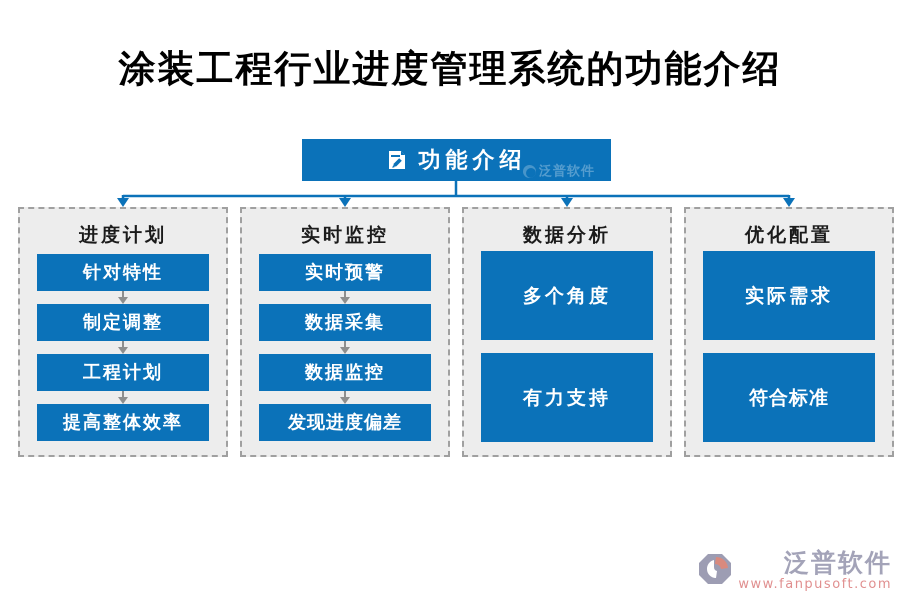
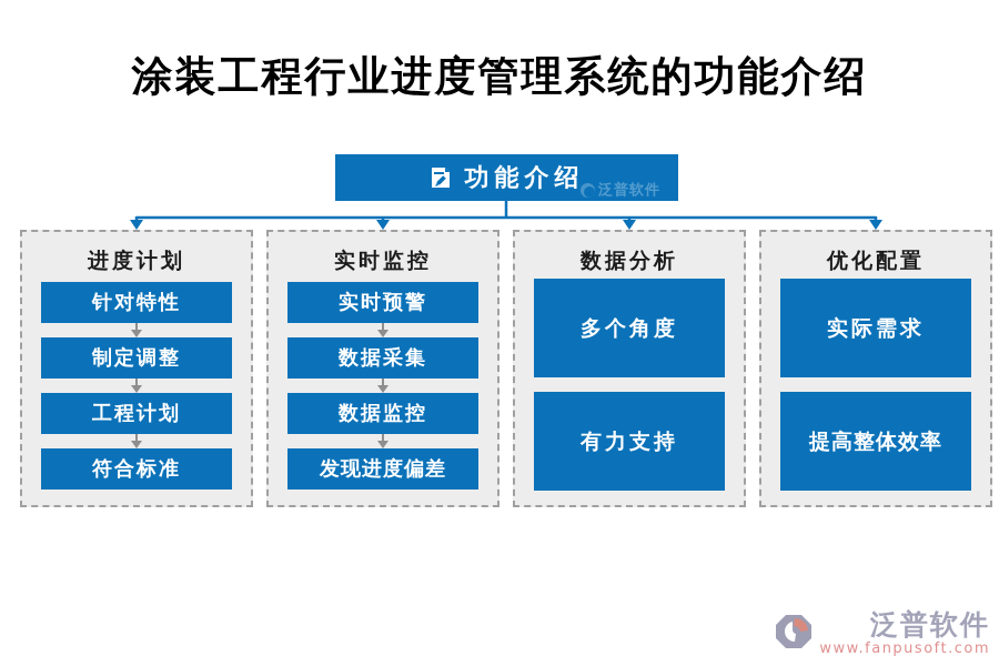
  涂装工程行业进度管理系统的功能介绍
  功能介绍
  泛普软件
  进度计划
  针对特性
  制定调整
  工程计划
- 提高整体效率
+ 符合标准
  实时监控
  实时预警
  数据采集
  数据监控
  发现进度偏差
  数据分析
  多个角度
  有力支持
  优化配置
  实际需求
- 符合标准
+ 提高整体效率
  泛普软件
  www.fanpusoft.com
